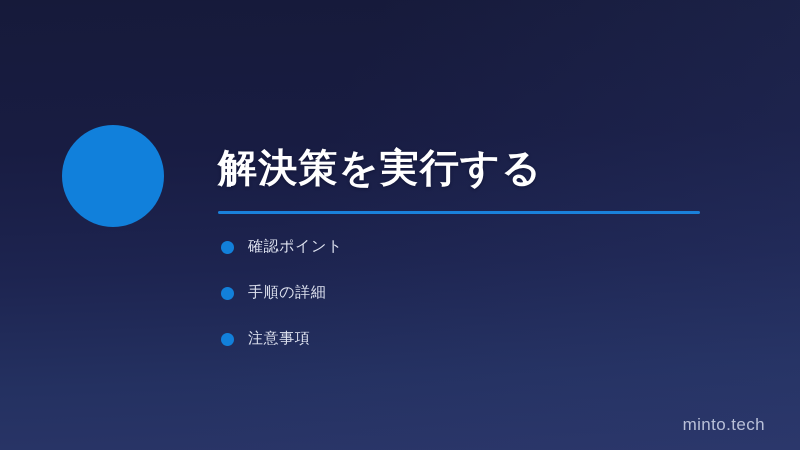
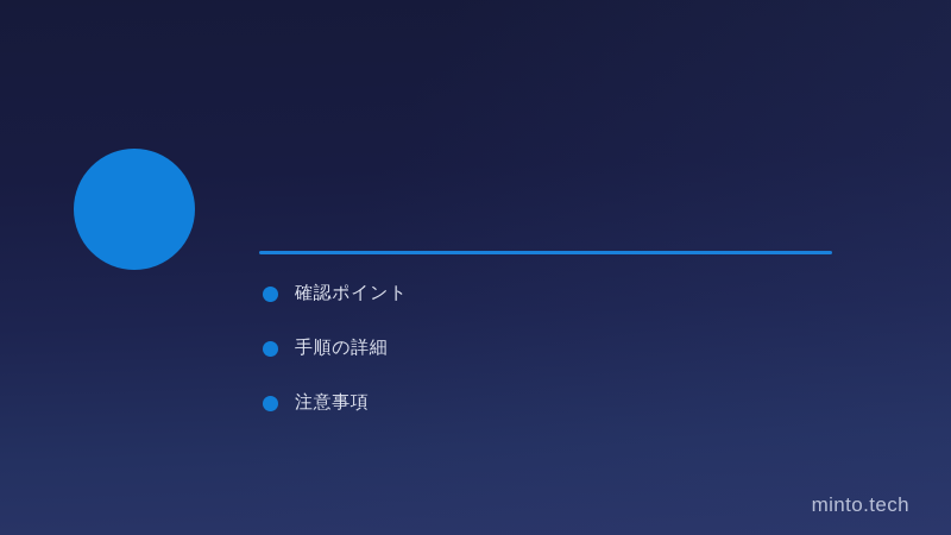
- 解決策を実行する
  確認ポイント
  手順の詳細
  注意事項
  minto.tech
